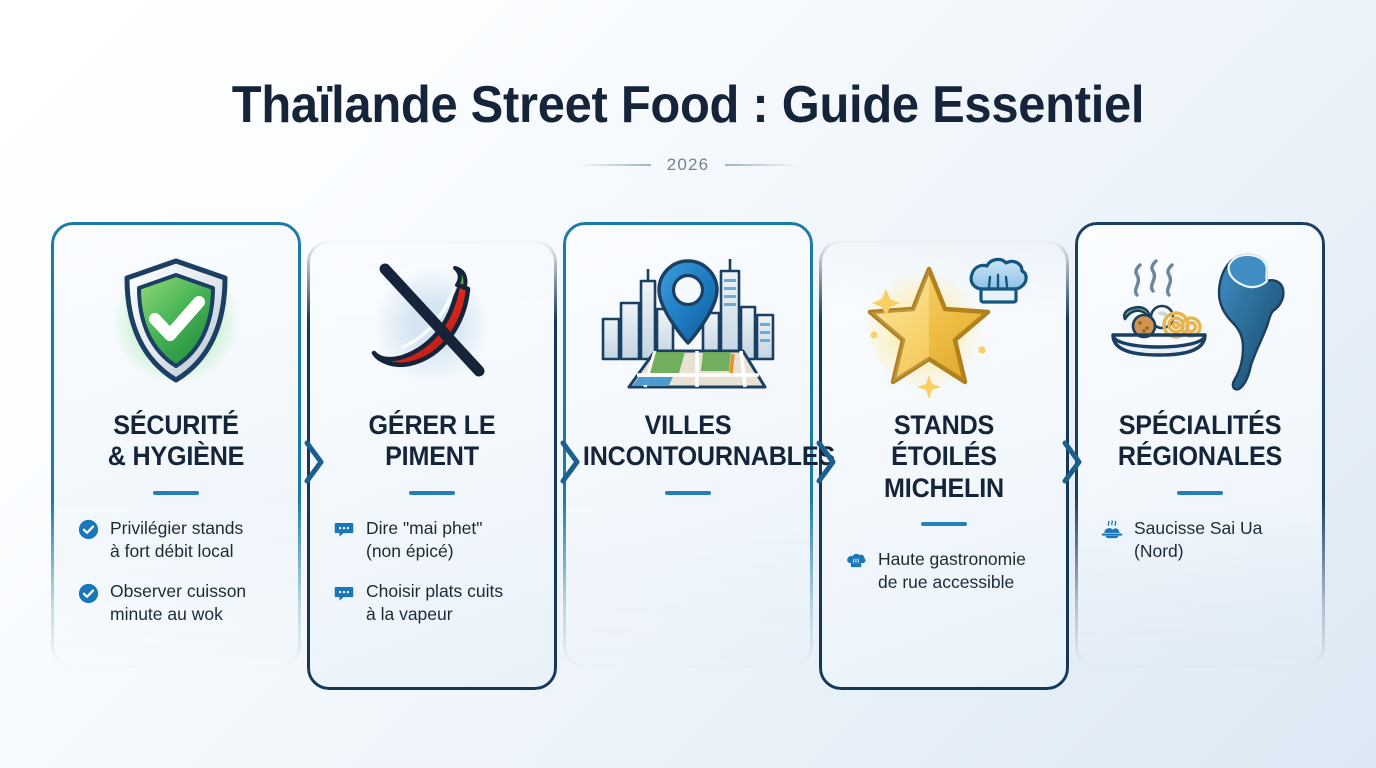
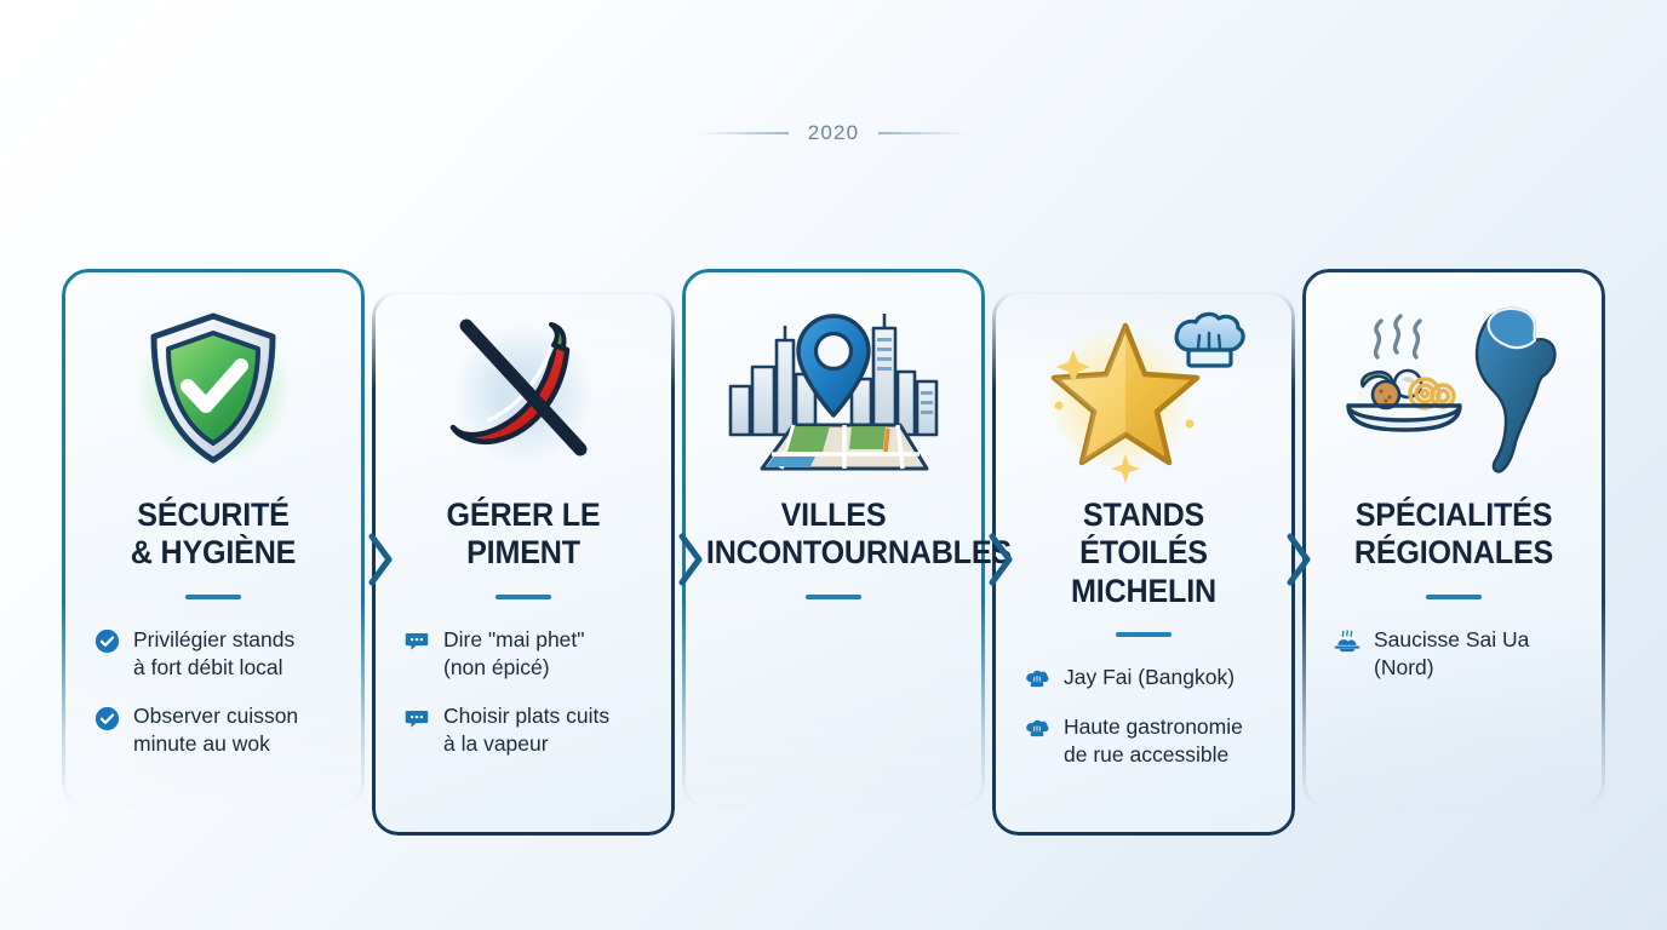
- Thaïlande Street Food : Guide Essentiel
- 2026
+ 2020
  SÉCURITÉ
  & HYGIÈNE
  Privilégier stands
  à fort débit local
  Observer cuisson
  minute au wok
  GÉRER LE
  PIMENT
  Dire "mai phet"
  (non épicé)
  Choisir plats cuits
  à la vapeur
  VILLES
  INCONTOURNABLE
  STANDS ÉTOILÉS
  MICHELIN
+ Jay Fai (Bangkok)
  Haute gastronomie
  de rue accessible
  SPÉCIALITÉS
  RÉGIONALES
  Saucisse Sai Ua
  (Nord)
